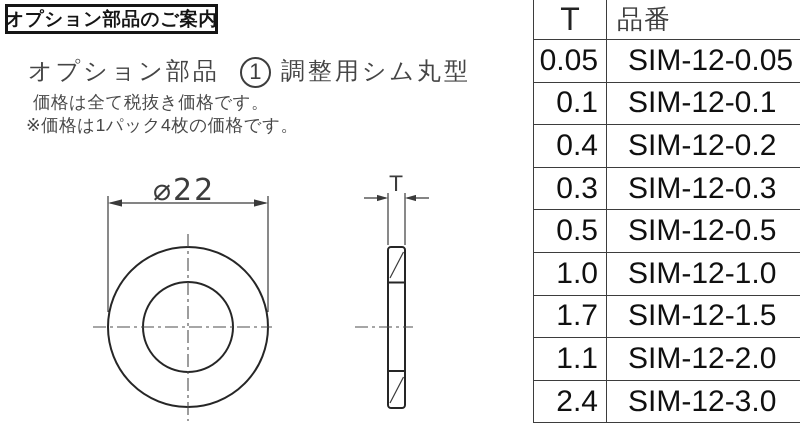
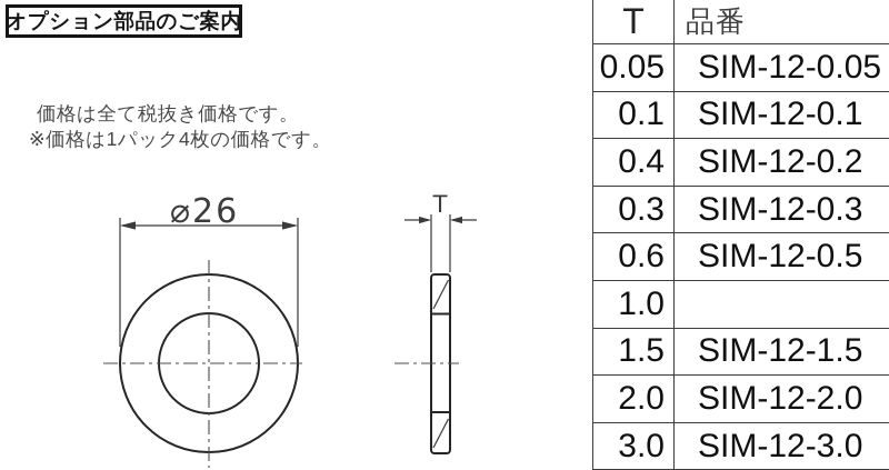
- ⌀22
+ ⌀26
  T
  オプション部品のご案内
- オプション部品
- 1
- 調整用シム丸型
  価格は全て税抜き価格です。
  ※価格は1パック4枚の価格です。
  T
  品番
  0.05
  SIM-12-0.05
  0.1
  SIM-12-0.1
  0.4
  SIM-12-0.2
  0.3
  SIM-12-0.3
- 0.5
+ 0.6
  SIM-12-0.5
  1.0
- SIM-12-1.0
- 1.7
+ 1.5
  SIM-12-1.5
- 1.1
+ 2.0
  SIM-12-2.0
- 2.4
+ 3.0
  SIM-12-3.0
